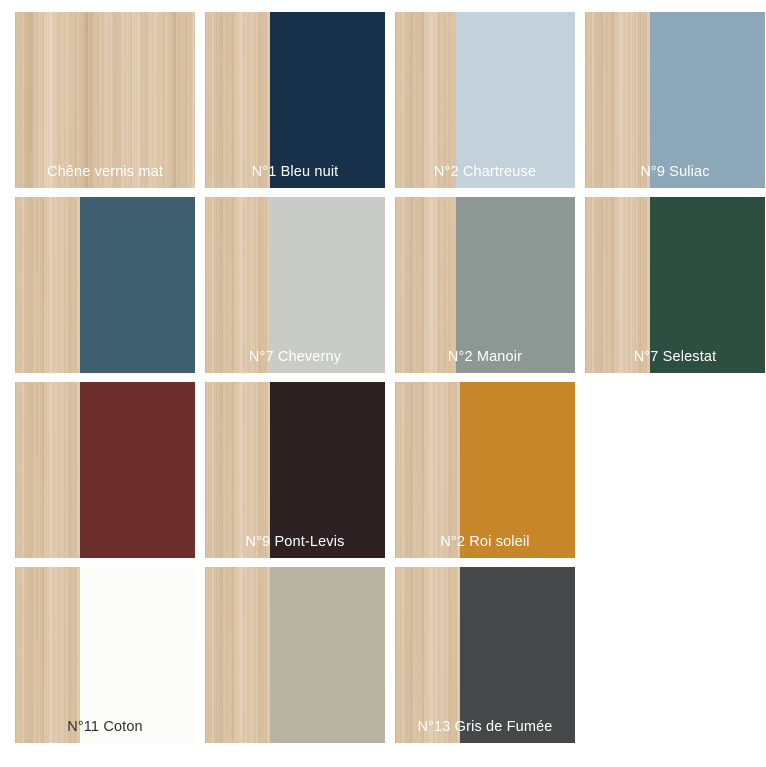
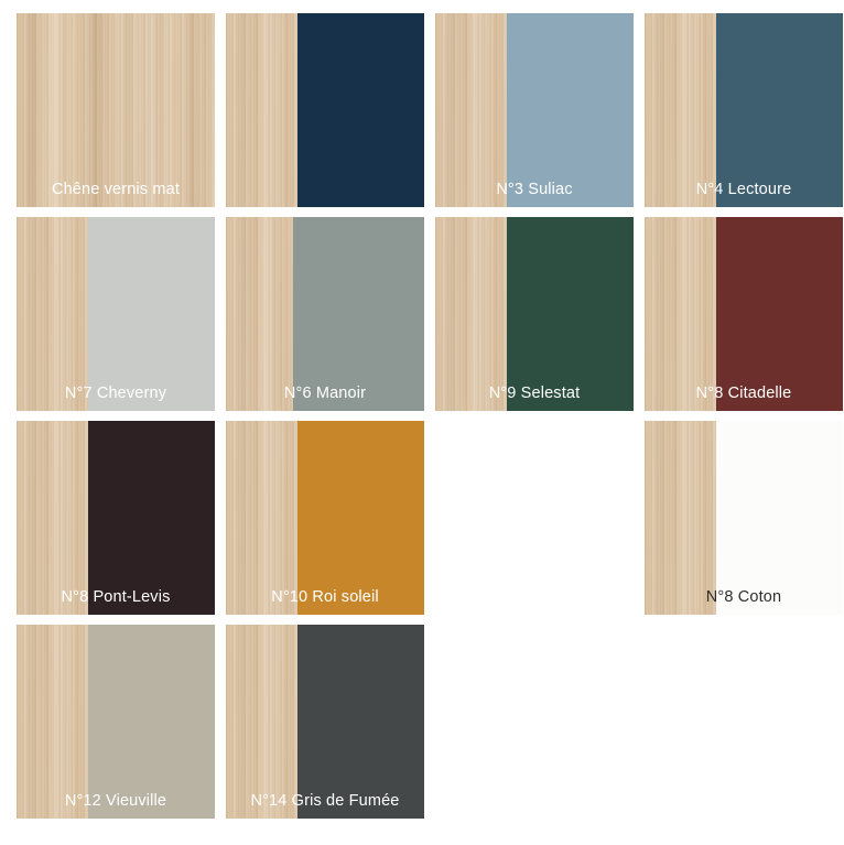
  Chêne vernis mat
- N°1 Bleu nuit
- N°2 Chartreuse
- N°9 Suliac
+ N°3 Suliac
+ N°4 Lectoure
  N°7 Cheverny
- N°2 Manoir
+ N°6 Manoir
- N°7 Selestat
+ N°9 Selestat
+ N°8 Citadelle
- N°9 Pont-Levis
+ N°8 Pont-Levis
- N°2 Roi soleil
+ N°10 Roi soleil
- N°11 Coton
+ N°8 Coton
+ N°12 Vieuville
- N°13 Gris de Fumée
+ N°14 Gris de Fumée
